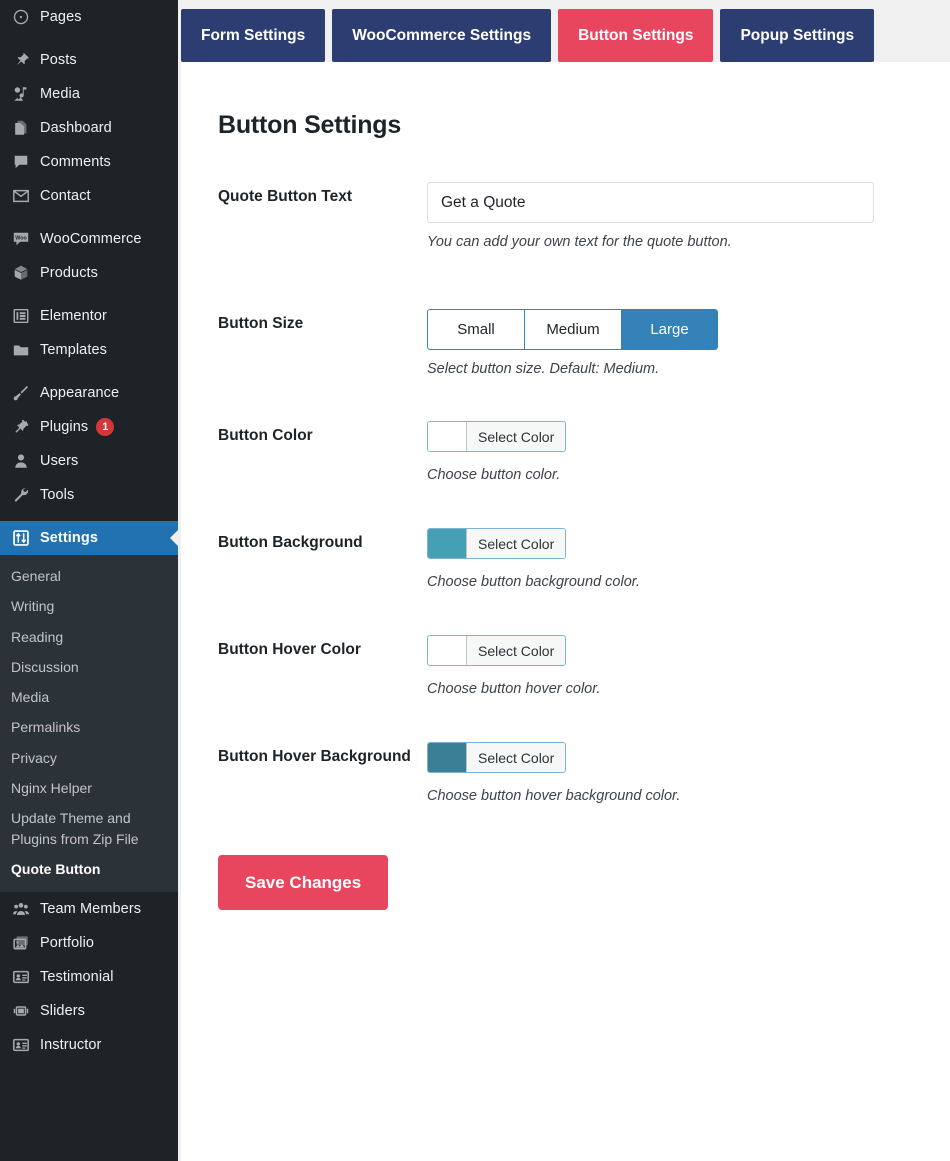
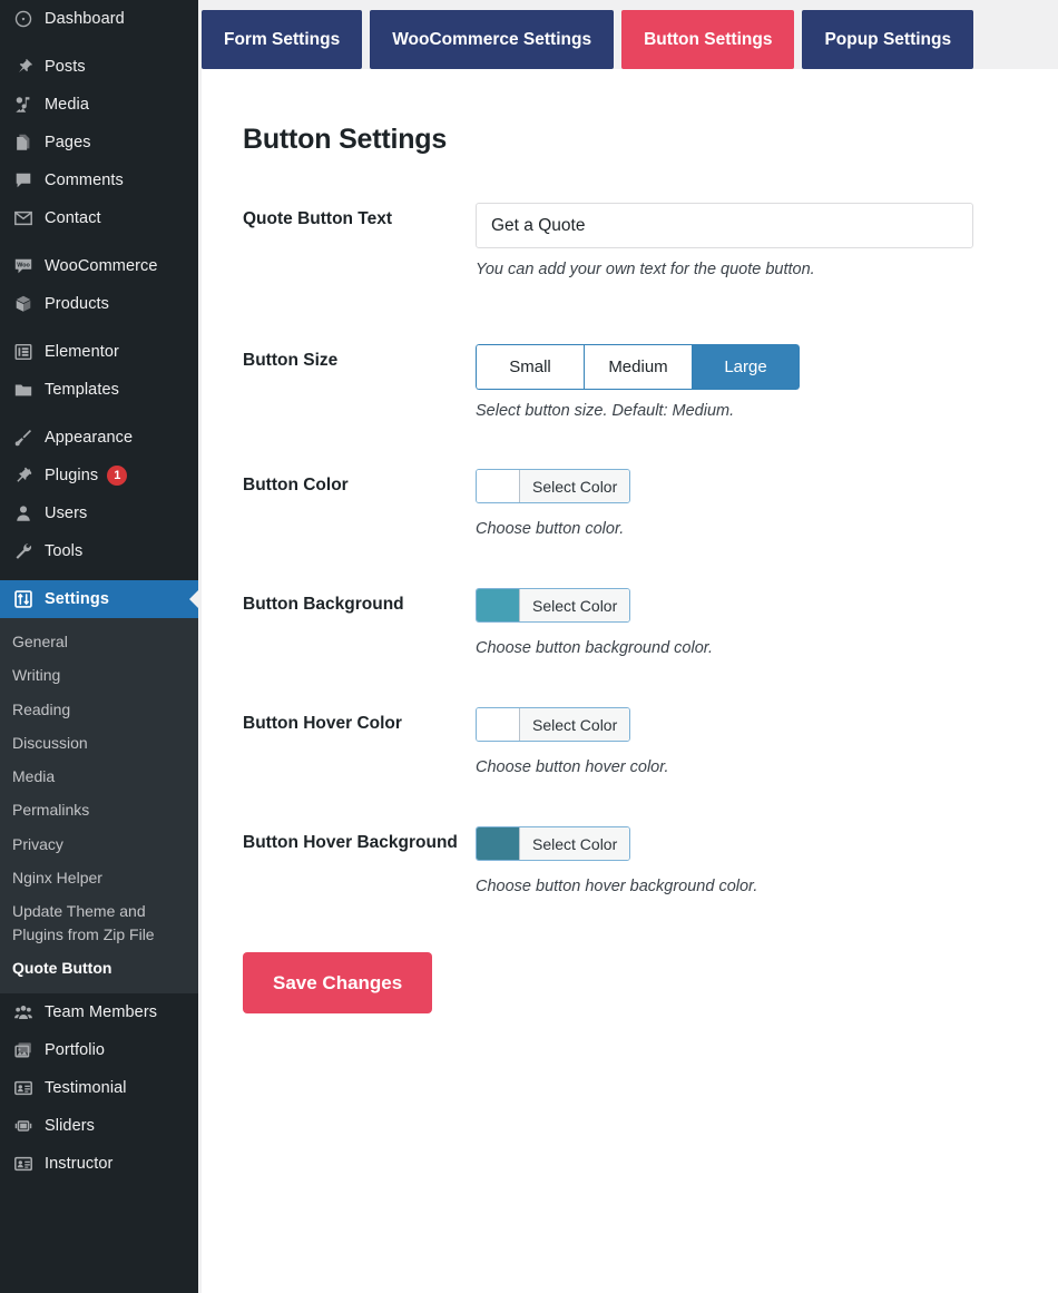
- Pages
+ Dashboard
  Posts
  Media
- Dashboard
+ Pages
  Comments
  Contact
  WooCommerce
  Products
  Elementor
  Templates
  Appearance
  Plugins
  1
  Users
  Tools
  Settings
  General
  Writing
  Reading
  Discussion
  Media
  Permalinks
  Privacy
  Nginx Helper
  Update Theme and Plugins from Zip File
  Quote Button
  Team Members
  Portfolio
  Testimonial
  Sliders
  Instructor
  Form Settings
  WooCommerce Settings
  Button Settings
  Popup Settings
  Button Settings
  Quote Button Text
  Get a Quote
  You can add your own text for the quote button.
  Button Size
  Small
  Medium
  Large
  Select button size. Default: Medium.
  Button Color
  Select Color
  Choose button color.
  Button Background
  Select Color
  Choose button background color.
  Button Hover Color
  Select Color
  Choose button hover color.
  Button Hover Background
  Select Color
  Choose button hover background color.
  Save Changes
